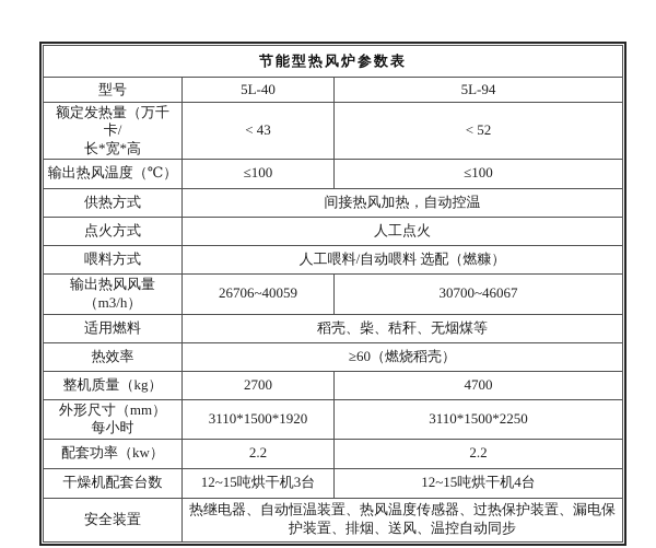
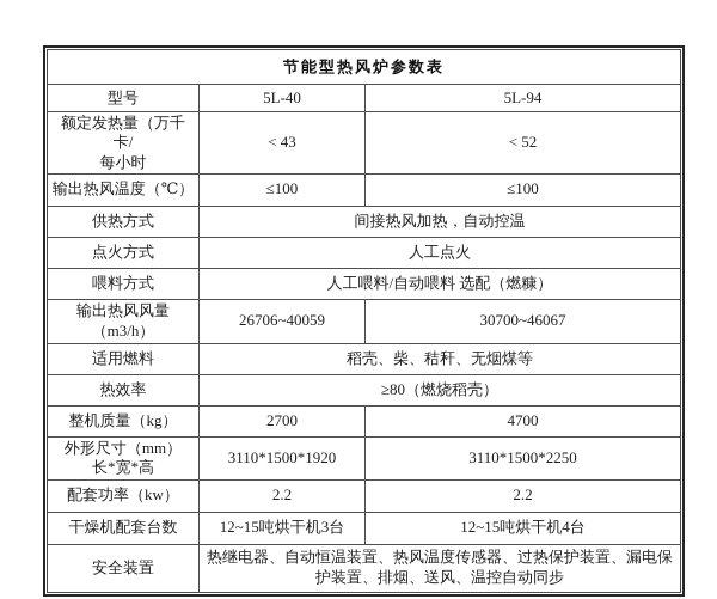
  节能型热风炉参数表
  型号	5L-40	5L-94
- 额定发热量（万千卡/ 长*宽*高	< 43	< 52
+ 额定发热量（万千卡/ 每小时	< 43	< 52
  输出热风温度（℃）	≤100	≤100
  供热方式	间接热风加热，自动控温
  点火方式	人工点火
  喂料方式	人工喂料/自动喂料 选配（燃糠）
  输出热风风量（m3/h）	26706~40059	30700~46067
  适用燃料	稻壳、柴、秸秆、无烟煤等
- 热效率	≥60（燃烧稻壳）
+ 热效率	≥80（燃烧稻壳）
  整机质量（kg）	2700	4700
- 外形尺寸（mm） 每小时	3110*1500*1920	3110*1500*2250
+ 外形尺寸（mm） 长*宽*高	3110*1500*1920	3110*1500*2250
  配套功率（kw）	2.2	2.2
  干燥机配套台数	12~15吨烘干机3台	12~15吨烘干机4台
  安全装置	热继电器、自动恒温装置、热风温度传感器、过热保护装置、漏电保护装置、排烟、送风、温控自动同步
